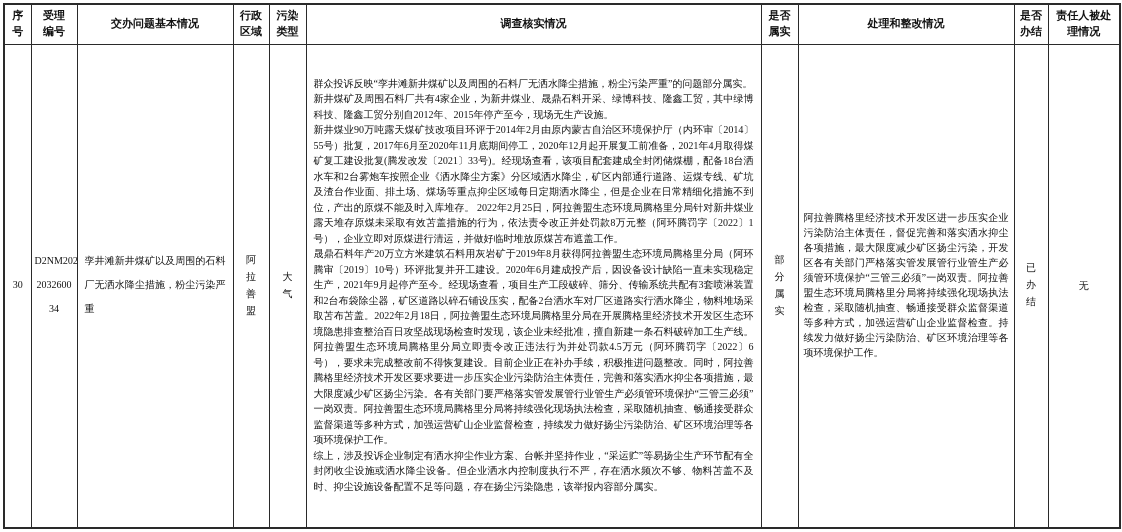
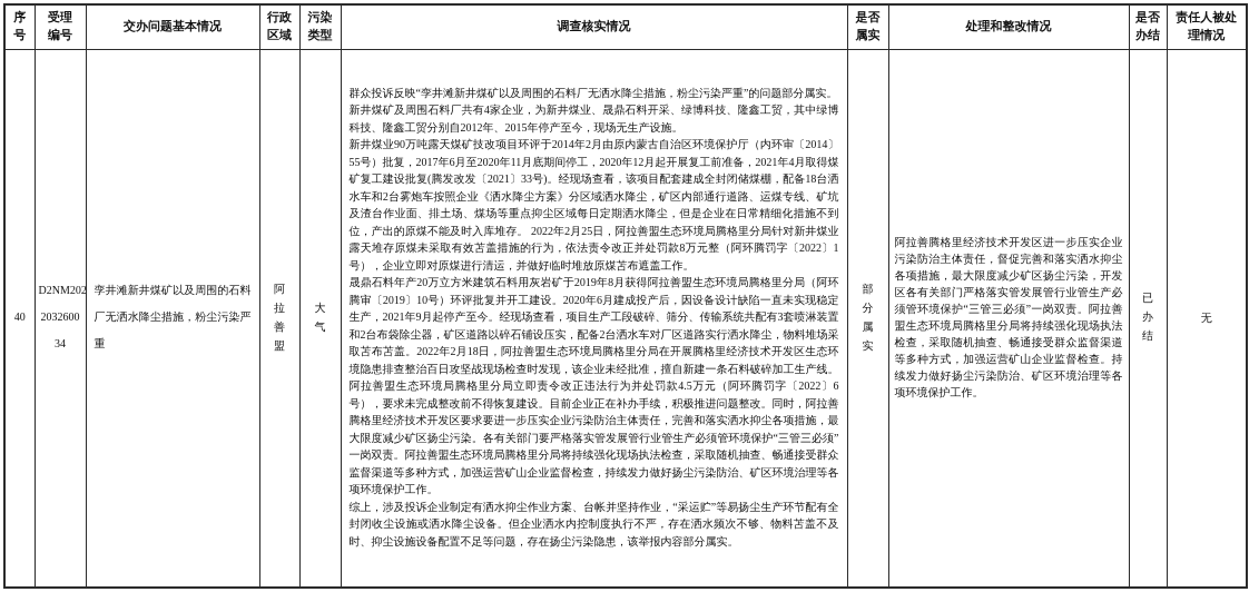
  序 号	受理 编号	交办问题基本情况	行政 区域	污染 类型	调查核实情况	是否 属实	处理和整改情况	是否 办结	责任人被处 理情况
- 30	D2NM202 2032600 34	孪井滩新井煤矿以及周围的石料厂无洒水降尘措施，粉尘污染严重	阿 拉 善 盟	大 气	群众投诉反映“孪井滩新井煤矿以及周围的石料厂无洒水降尘措施，粉尘污染严重”的问题部分属实。 新井煤矿及周围石料厂共有4家企业，为新井煤业、晟鼎石料开采、绿博科技、隆鑫工贸，其中绿博科技、隆鑫工贸分别自2012年、2015年停产至今，现场无生产设施。 新井煤业90万吨露天煤矿技改项目环评于2014年2月由原内蒙古自治区环境保护厅（内环审〔2014〕55号）批复，2017年6月至2020年11月底期间停工，2020年12月起开展复工前准备，2021年4月取得煤矿复工建设批复(腾发改发〔2021〕33号)。经现场查看，该项目配套建成全封闭储煤棚，配备18台洒水车和2台雾炮车按照企业《洒水降尘方案》分区域洒水降尘，矿区内部通行道路、运煤专线、矿坑及渣台作业面、排土场、煤场等重点抑尘区域每日定期洒水降尘，但是企业在日常精细化措施不到位，产出的原煤不能及时入库堆存。 2022年2月25日，阿拉善盟生态环境局腾格里分局针对新井煤业露天堆存原煤未采取有效苫盖措施的行为，依法责令改正并处罚款8万元整（阿环腾罚字〔2022〕1号），企业立即对原煤进行清运，并做好临时堆放原煤苫布遮盖工作。 晟鼎石料年产20万立方米建筑石料用灰岩矿于2019年8月获得阿拉善盟生态环境局腾格里分局（阿环腾审〔2019〕10号）环评批复并开工建设。2020年6月建成投产后，因设备设计缺陷一直未实现稳定生产，2021年9月起停产至今。经现场查看，项目生产工段破碎、筛分、传输系统共配有3套喷淋装置和2台布袋除尘器，矿区道路以碎石铺设压实，配备2台洒水车对厂区道路实行洒水降尘，物料堆场采取苫布苫盖。2022年2月18日，阿拉善盟生态环境局腾格里分局在开展腾格里经济技术开发区生态环境隐患排查整治百日攻坚战现场检查时发现，该企业未经批准，擅自新建一条石料破碎加工生产线。阿拉善盟生态环境局腾格里分局立即责令改正违法行为并处罚款4.5万元（阿环腾罚字〔2022〕6号），要求未完成整改前不得恢复建设。目前企业正在补办手续，积极推进问题整改。同时，阿拉善腾格里经济技术开发区要求要进一步压实企业污染防治主体责任，完善和落实洒水抑尘各项措施，最大限度减少矿区扬尘污染。各有关部门要严格落实管发展管行业管生产必须管环境保护“三管三必须”一岗双责。阿拉善盟生态环境局腾格里分局将持续强化现场执法检查，采取随机抽查、畅通接受群众监督渠道等多种方式，加强运营矿山企业监督检查，持续发力做好扬尘污染防治、矿区环境治理等各项环境保护工作。 综上，涉及投诉企业制定有洒水抑尘作业方案、台帐并坚持作业，“采运贮”等易扬尘生产环节配有全封闭收尘设施或洒水降尘设备。但企业洒水内控制度执行不严，存在洒水频次不够、物料苫盖不及时、抑尘设施设备配置不足等问题，存在扬尘污染隐患，该举报内容部分属实。	部 分 属 实	阿拉善腾格里经济技术开发区进一步压实企业污染防治主体责任，督促完善和落实洒水抑尘各项措施，最大限度减少矿区扬尘污染，开发区各有关部门严格落实管发展管行业管生产必须管环境保护“三管三必须”一岗双责。阿拉善盟生态环境局腾格里分局将持续强化现场执法检查，采取随机抽查、畅通接受群众监督渠道等多种方式，加强运营矿山企业监督检查。持续发力做好扬尘污染防治、矿区环境治理等各项环境保护工作。	已 办 结	无
+ 40	D2NM202 2032600 34	孪井滩新井煤矿以及周围的石料厂无洒水降尘措施，粉尘污染严重	阿 拉 善 盟	大 气	群众投诉反映“孪井滩新井煤矿以及周围的石料厂无洒水降尘措施，粉尘污染严重”的问题部分属实。 新井煤矿及周围石料厂共有4家企业，为新井煤业、晟鼎石料开采、绿博科技、隆鑫工贸，其中绿博科技、隆鑫工贸分别自2012年、2015年停产至今，现场无生产设施。 新井煤业90万吨露天煤矿技改项目环评于2014年2月由原内蒙古自治区环境保护厅（内环审〔2014〕55号）批复，2017年6月至2020年11月底期间停工，2020年12月起开展复工前准备，2021年4月取得煤矿复工建设批复(腾发改发〔2021〕33号)。经现场查看，该项目配套建成全封闭储煤棚，配备18台洒水车和2台雾炮车按照企业《洒水降尘方案》分区域洒水降尘，矿区内部通行道路、运煤专线、矿坑及渣台作业面、排土场、煤场等重点抑尘区域每日定期洒水降尘，但是企业在日常精细化措施不到位，产出的原煤不能及时入库堆存。 2022年2月25日，阿拉善盟生态环境局腾格里分局针对新井煤业露天堆存原煤未采取有效苫盖措施的行为，依法责令改正并处罚款8万元整（阿环腾罚字〔2022〕1号），企业立即对原煤进行清运，并做好临时堆放原煤苫布遮盖工作。 晟鼎石料年产20万立方米建筑石料用灰岩矿于2019年8月获得阿拉善盟生态环境局腾格里分局（阿环腾审〔2019〕10号）环评批复并开工建设。2020年6月建成投产后，因设备设计缺陷一直未实现稳定生产，2021年9月起停产至今。经现场查看，项目生产工段破碎、筛分、传输系统共配有3套喷淋装置和2台布袋除尘器，矿区道路以碎石铺设压实，配备2台洒水车对厂区道路实行洒水降尘，物料堆场采取苫布苫盖。2022年2月18日，阿拉善盟生态环境局腾格里分局在开展腾格里经济技术开发区生态环境隐患排查整治百日攻坚战现场检查时发现，该企业未经批准，擅自新建一条石料破碎加工生产线。阿拉善盟生态环境局腾格里分局立即责令改正违法行为并处罚款4.5万元（阿环腾罚字〔2022〕6号），要求未完成整改前不得恢复建设。目前企业正在补办手续，积极推进问题整改。同时，阿拉善腾格里经济技术开发区要求要进一步压实企业污染防治主体责任，完善和落实洒水抑尘各项措施，最大限度减少矿区扬尘污染。各有关部门要严格落实管发展管行业管生产必须管环境保护“三管三必须”一岗双责。阿拉善盟生态环境局腾格里分局将持续强化现场执法检查，采取随机抽查、畅通接受群众监督渠道等多种方式，加强运营矿山企业监督检查，持续发力做好扬尘污染防治、矿区环境治理等各项环境保护工作。 综上，涉及投诉企业制定有洒水抑尘作业方案、台帐并坚持作业，“采运贮”等易扬尘生产环节配有全封闭收尘设施或洒水降尘设备。但企业洒水内控制度执行不严，存在洒水频次不够、物料苫盖不及时、抑尘设施设备配置不足等问题，存在扬尘污染隐患，该举报内容部分属实。	部 分 属 实	阿拉善腾格里经济技术开发区进一步压实企业污染防治主体责任，督促完善和落实洒水抑尘各项措施，最大限度减少矿区扬尘污染，开发区各有关部门严格落实管发展管行业管生产必须管环境保护“三管三必须”一岗双责。阿拉善盟生态环境局腾格里分局将持续强化现场执法检查，采取随机抽查、畅通接受群众监督渠道等多种方式，加强运营矿山企业监督检查。持续发力做好扬尘污染防治、矿区环境治理等各项环境保护工作。	已 办 结	无
